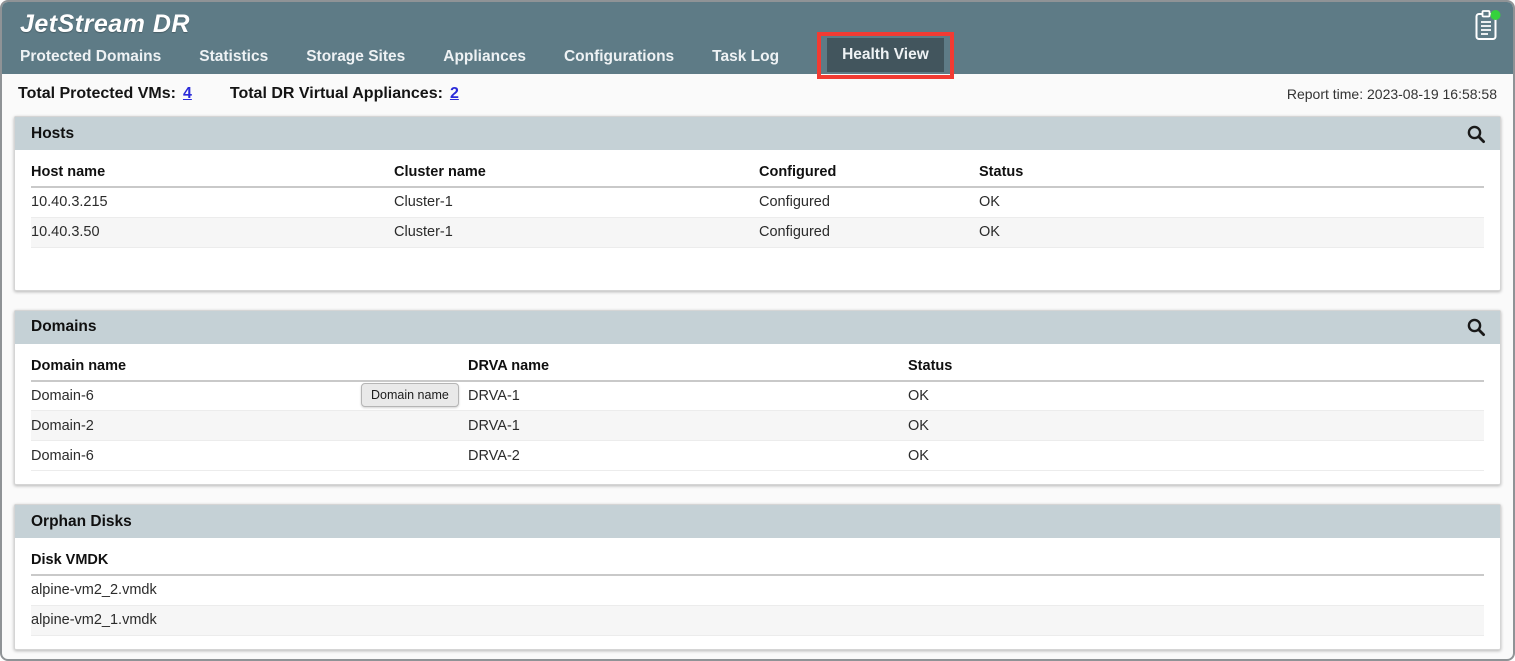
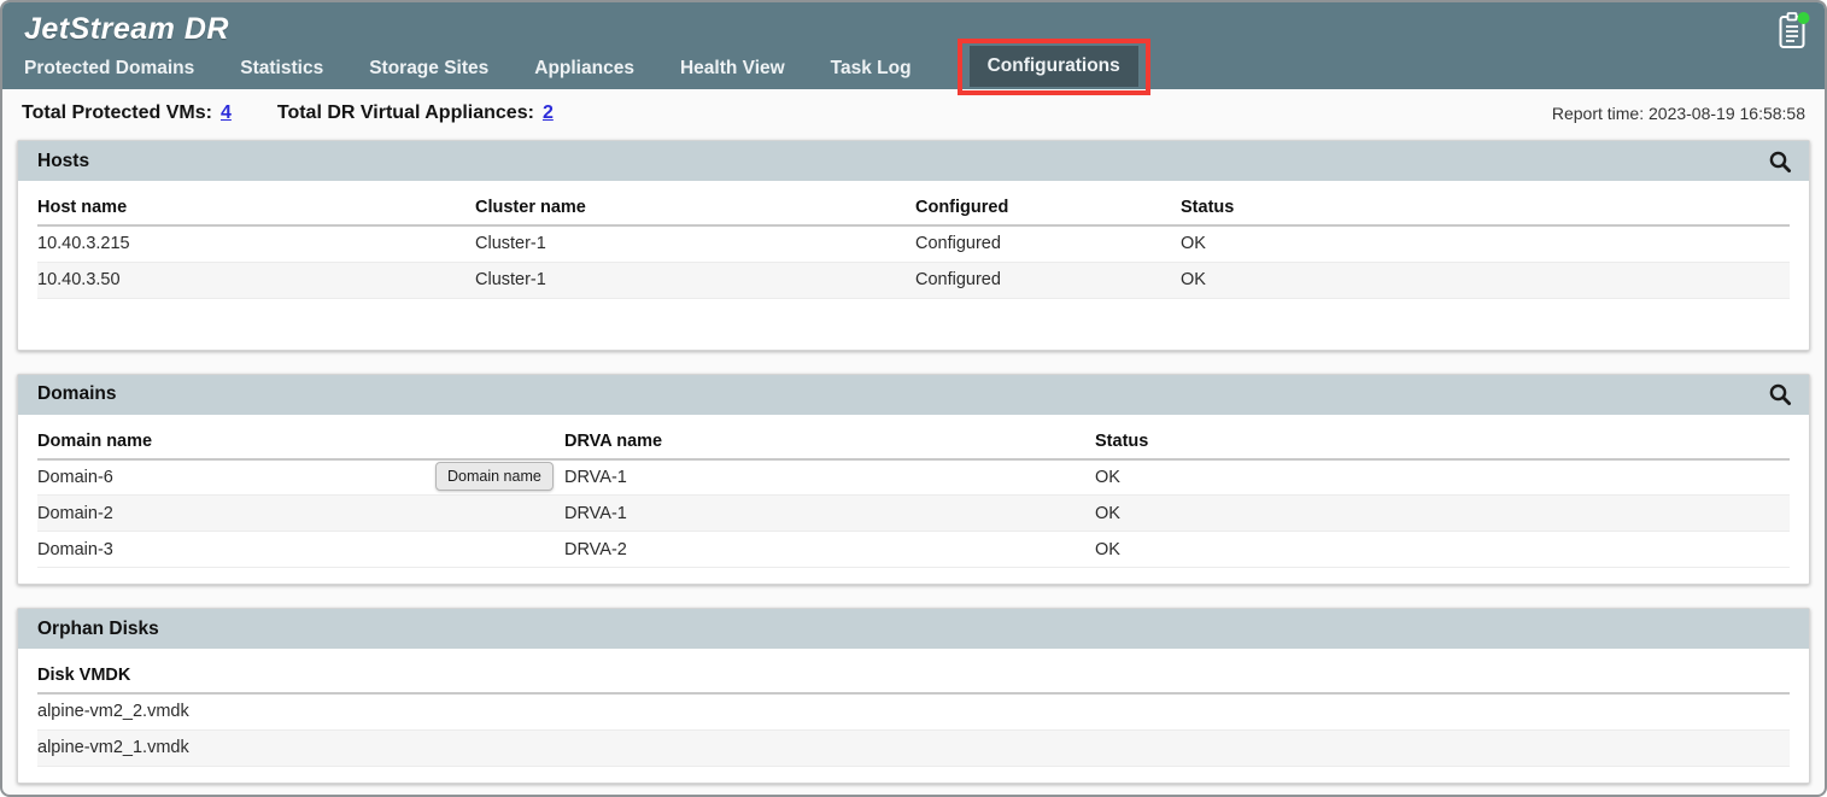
  JetStream DR
  Protected Domains
  Statistics
  Storage Sites
  Appliances
- Configurations
+ Health View
  Task Log
- Health View
+ Configurations
  Total Protected VMs: 4
  Total DR Virtual Appliances: 2
  Report time: 2023-08-19 16:58:58
  Hosts
  Host name	Cluster name	Configured	Status
  10.40.3.215	Cluster-1	Configured	OK
  10.40.3.50	Cluster-1	Configured	OK
  Domains
  Domain name	DRVA name	Status
  Domain-6	DRVA-1	OK
  Domain-2	DRVA-1	OK
- Domain-6	DRVA-2	OK
+ Domain-3	DRVA-2	OK
  Domain name
  Orphan Disks
  Disk VMDK
  alpine-vm2_2.vmdk
  alpine-vm2_1.vmdk
